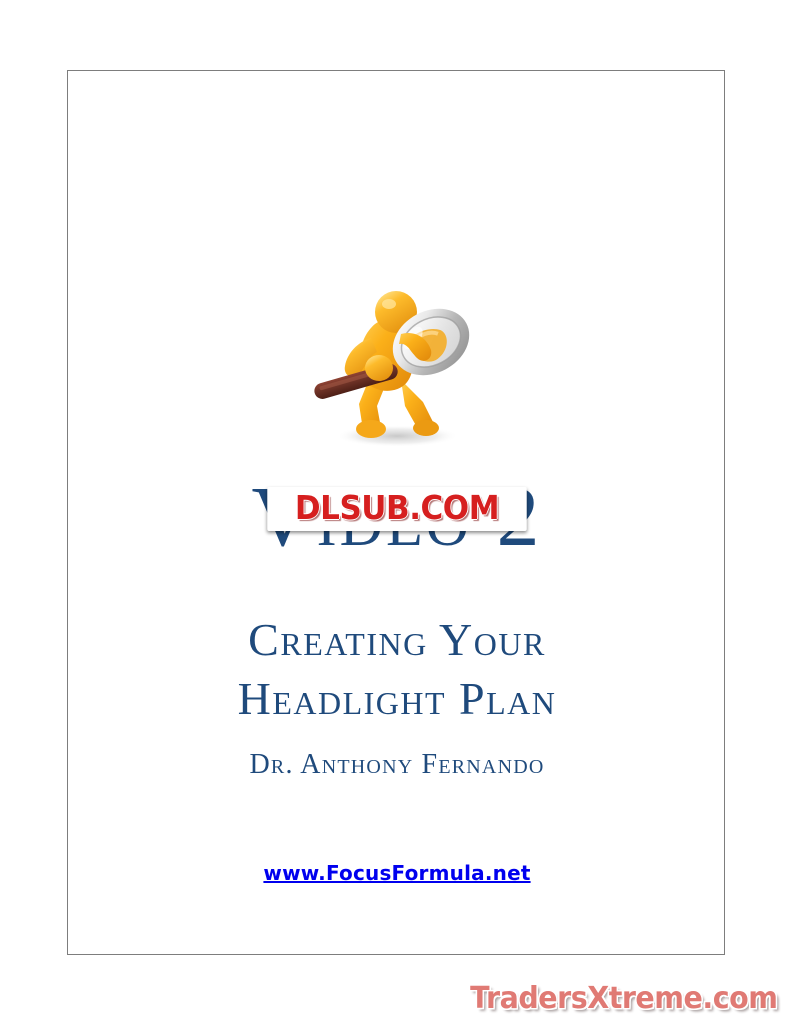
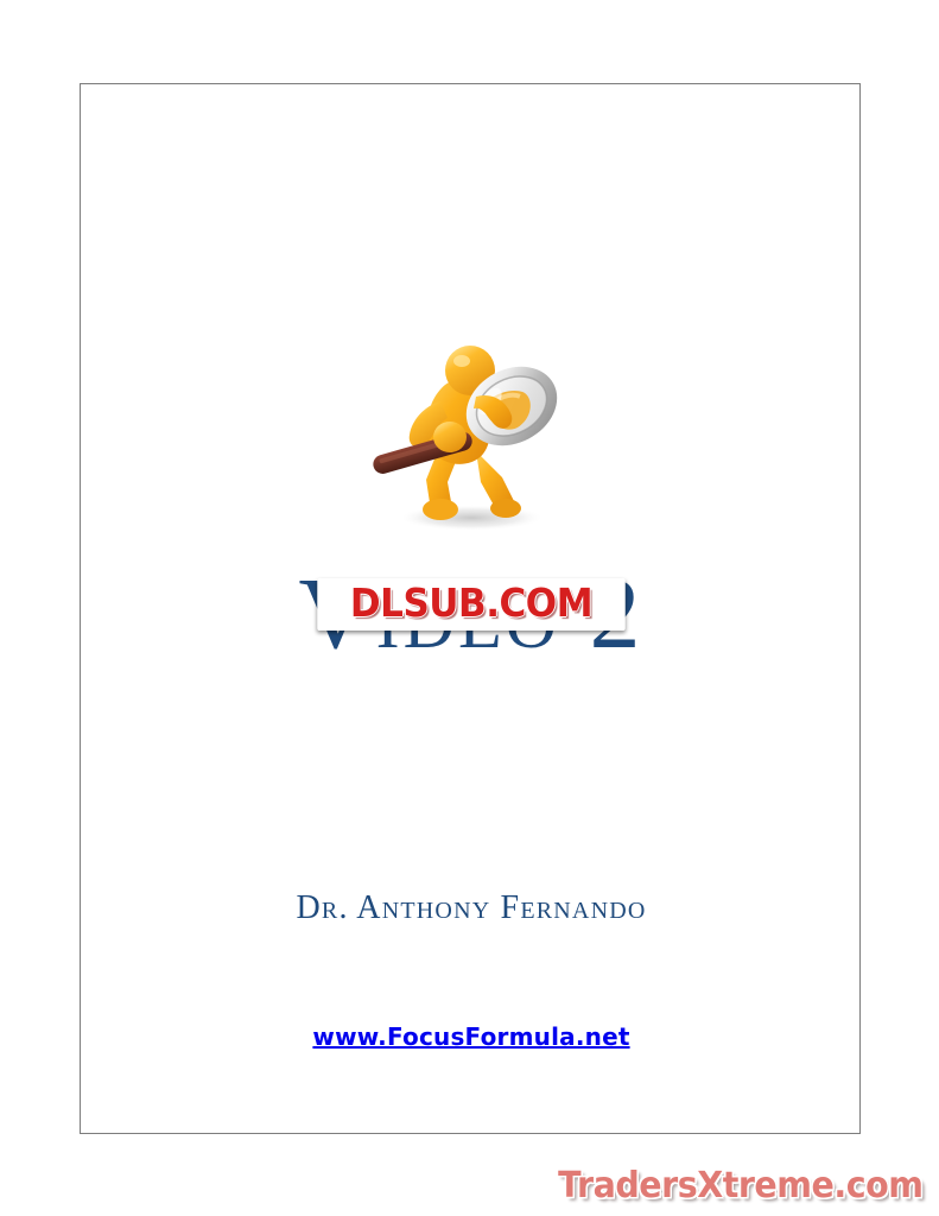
  DLSUB.COM
- Creating Your
- Headlight Plan
  Dr. Anthony Fernando
  www.FocusFormula.net
  TradersXtreme.com
